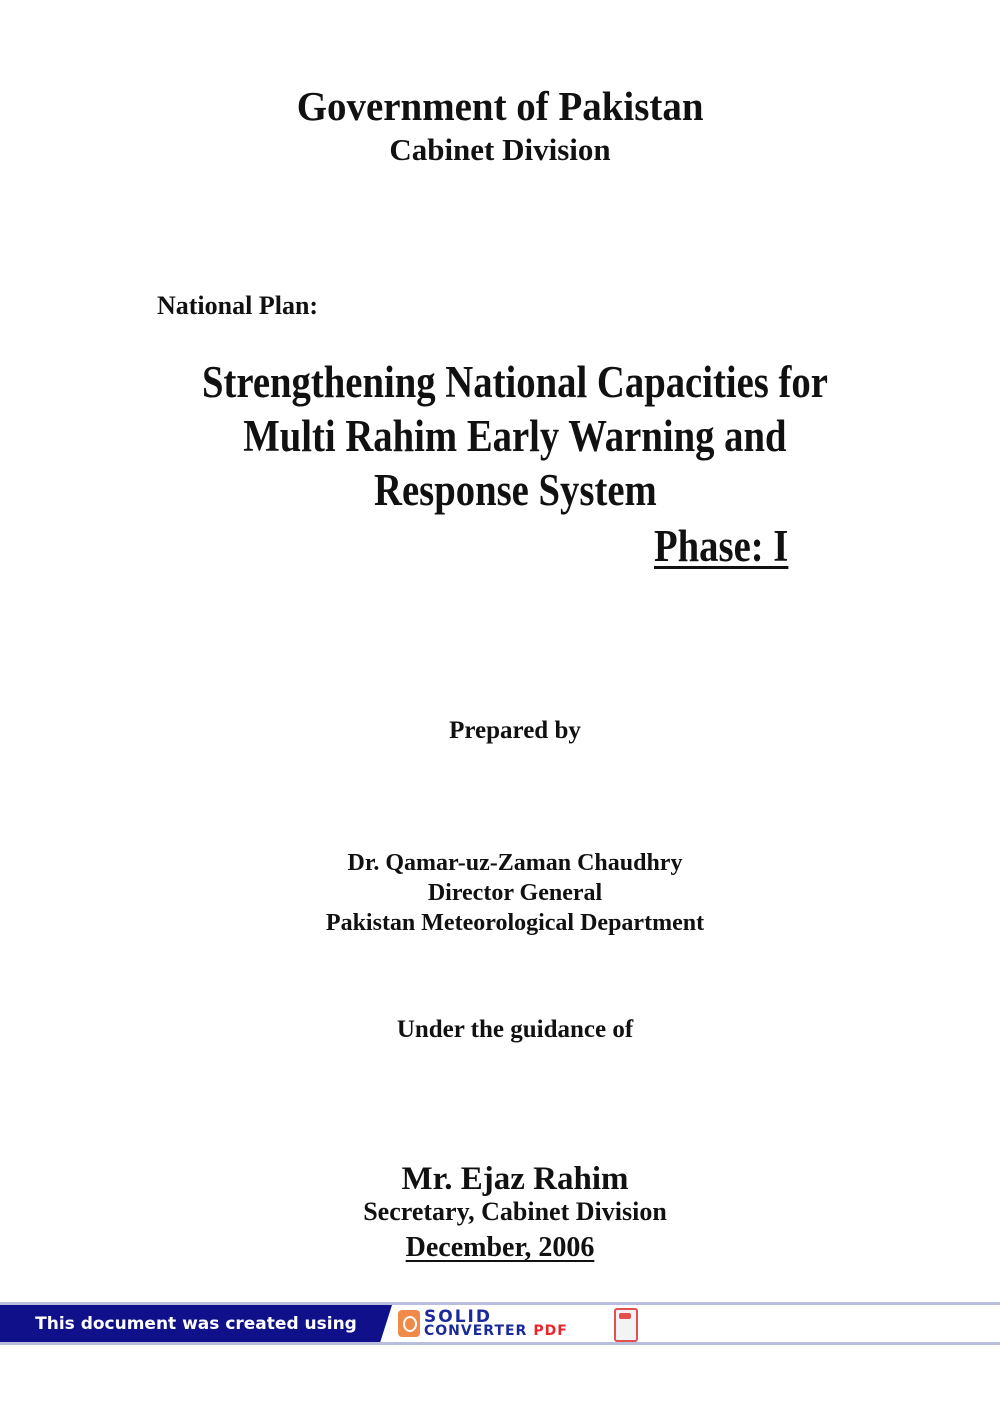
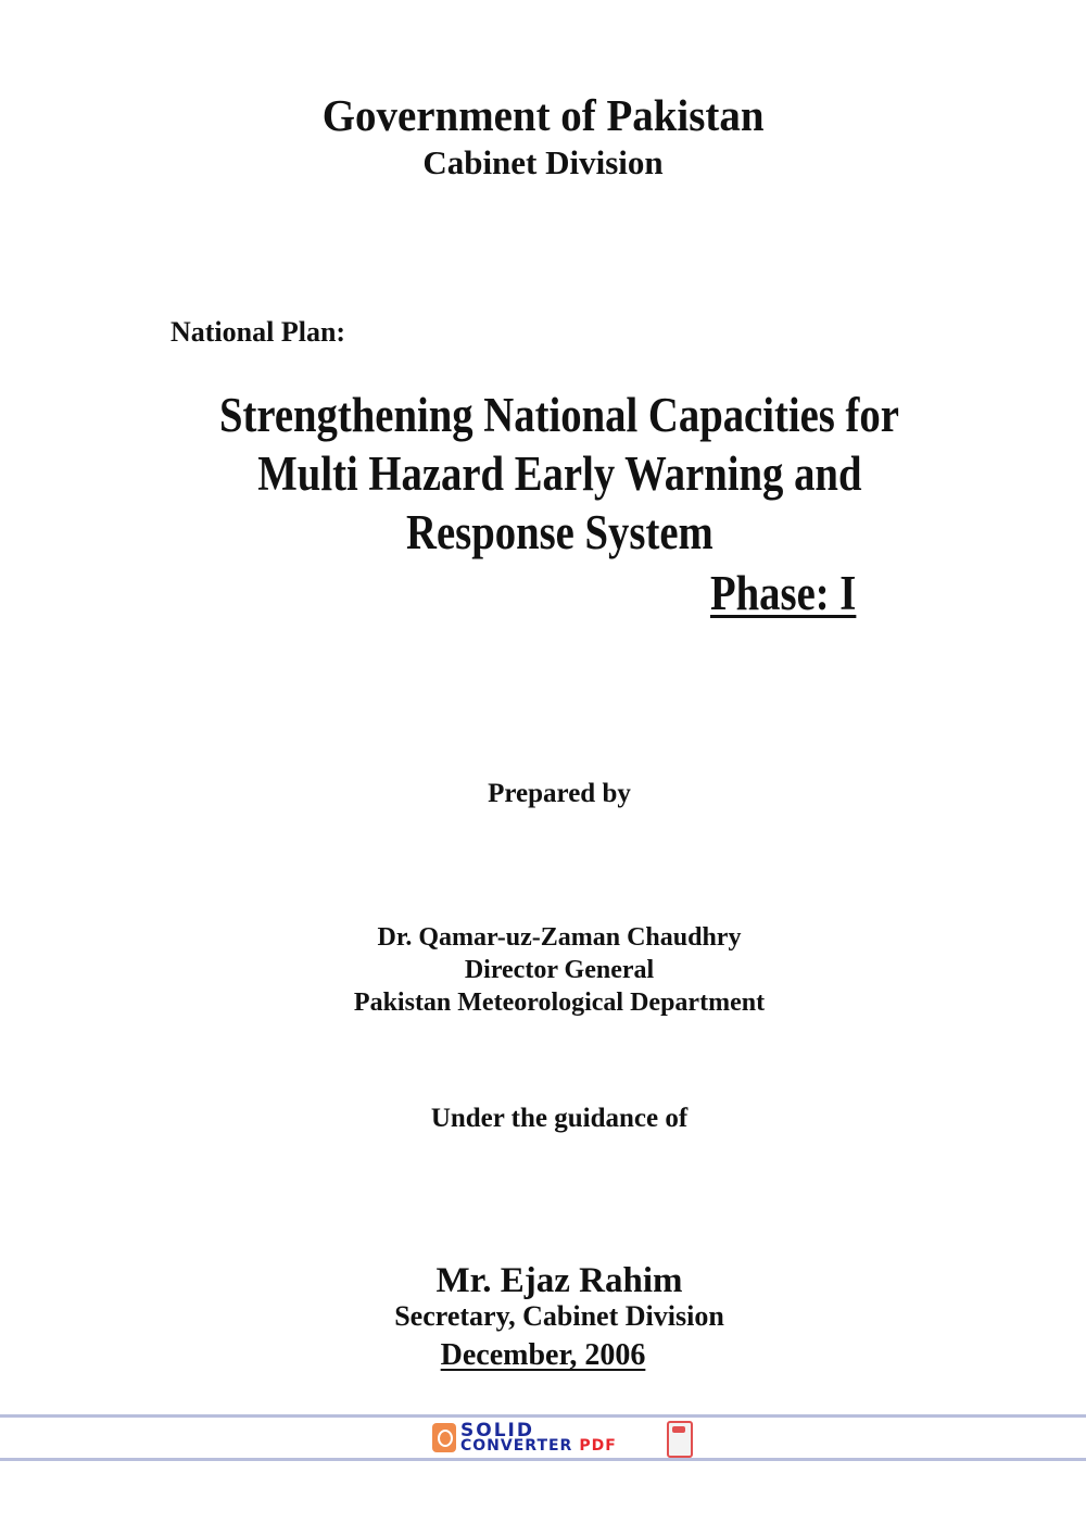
  Government of Pakistan
  Cabinet Division
  National Plan:
  Strengthening National Capacities for
- Multi Rahim Early Warning and
+ Multi Hazard Early Warning and
  Response System
  Phase: I
  Prepared by
  Dr. Qamar-uz-Zaman Chaudhry
  Director General
  Pakistan Meteorological Department
  Under the guidance of
  Mr. Ejaz Rahim
  Secretary, Cabinet Division
  December, 2006
- This document was created using
  SOLID
  CONVERTER PDF
